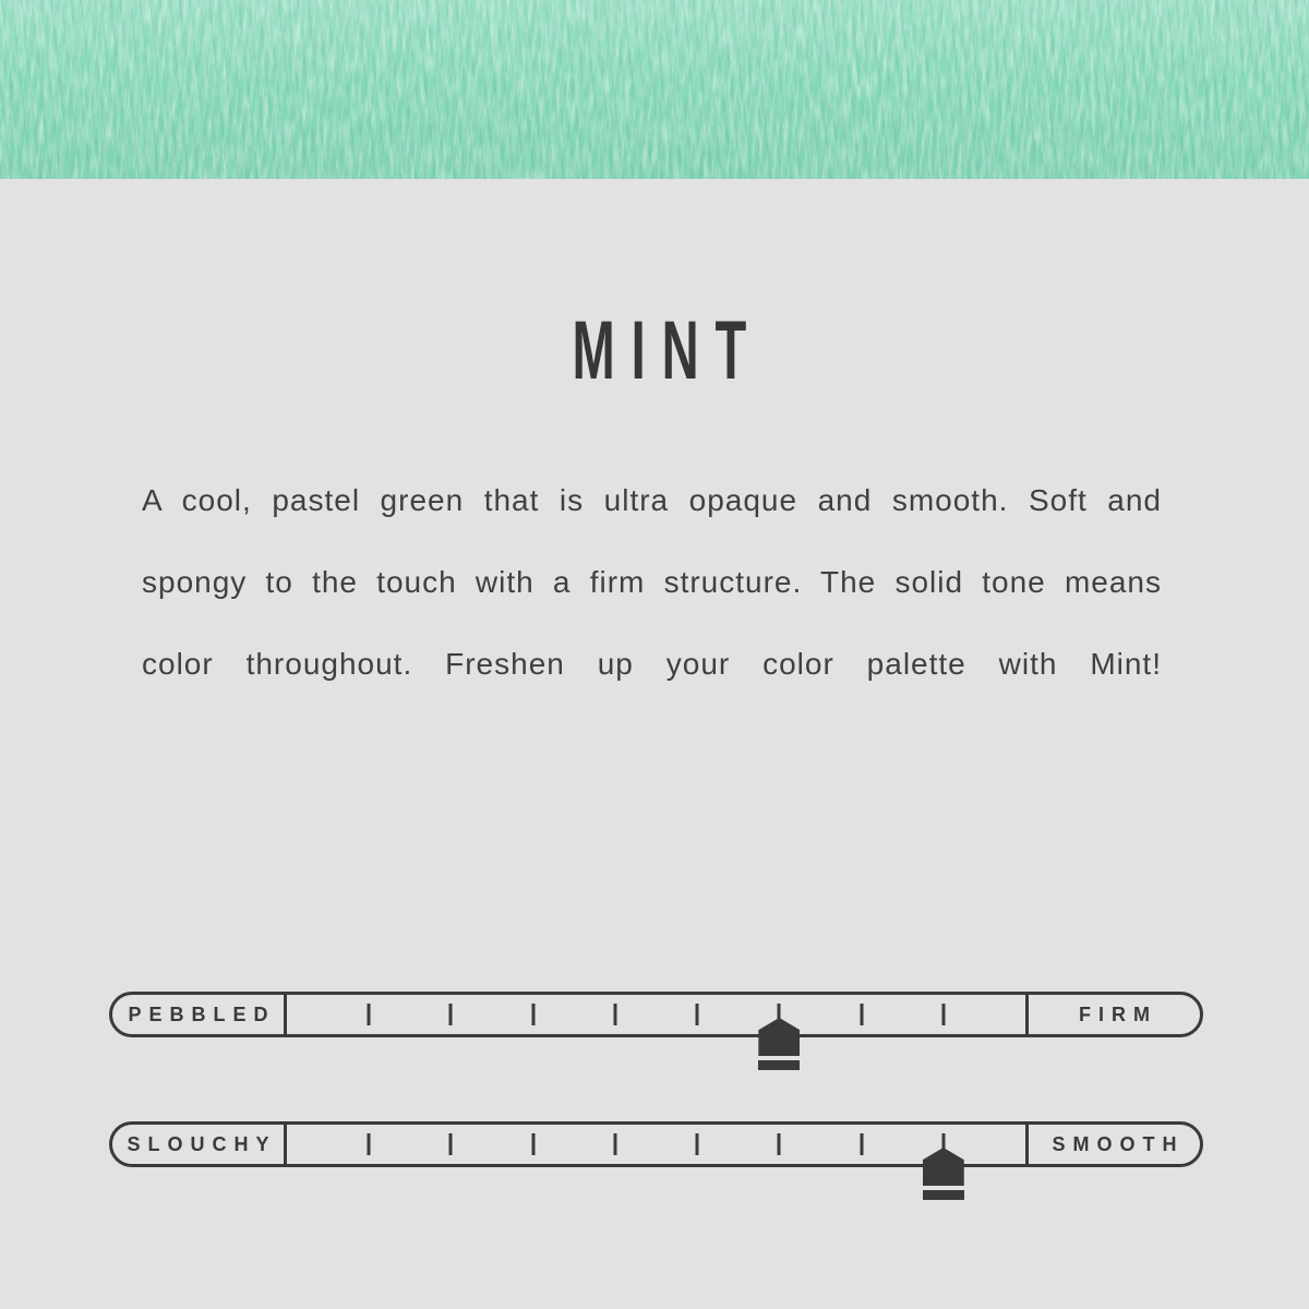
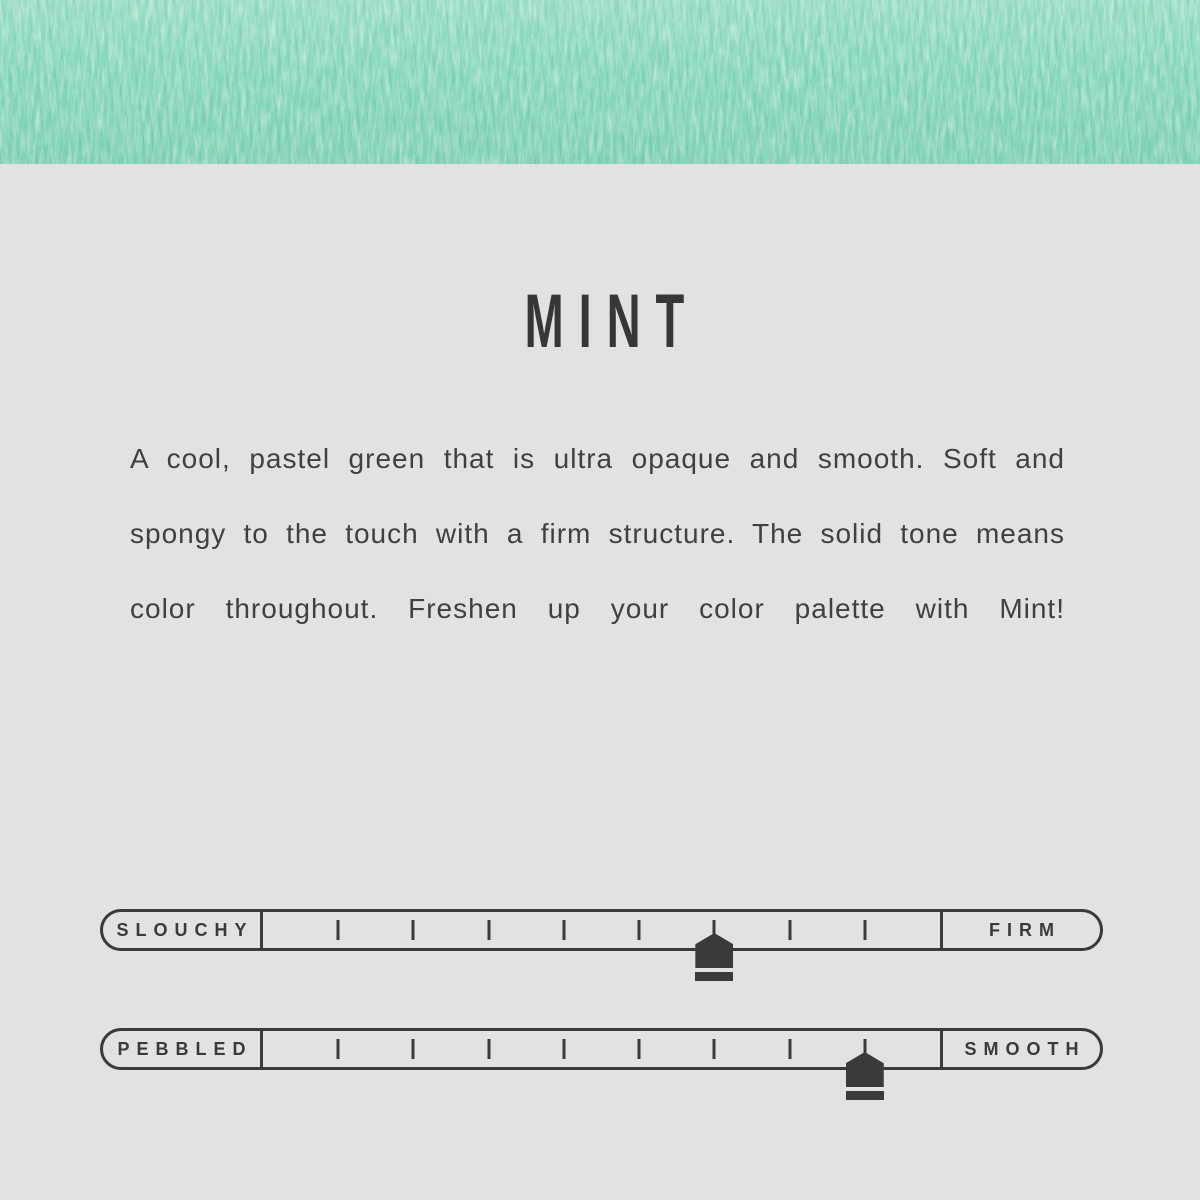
  MINT
  A cool, pastel green that is ultra opaque and smooth. Soft and
  spongy to the touch with a firm structure. The solid tone means
  color throughout. Freshen up your color palette with Mint!
- PEBBLED
+ SLOUCHY
  FIRM
- SLOUCHY
+ PEBBLED
  SMOOTH
